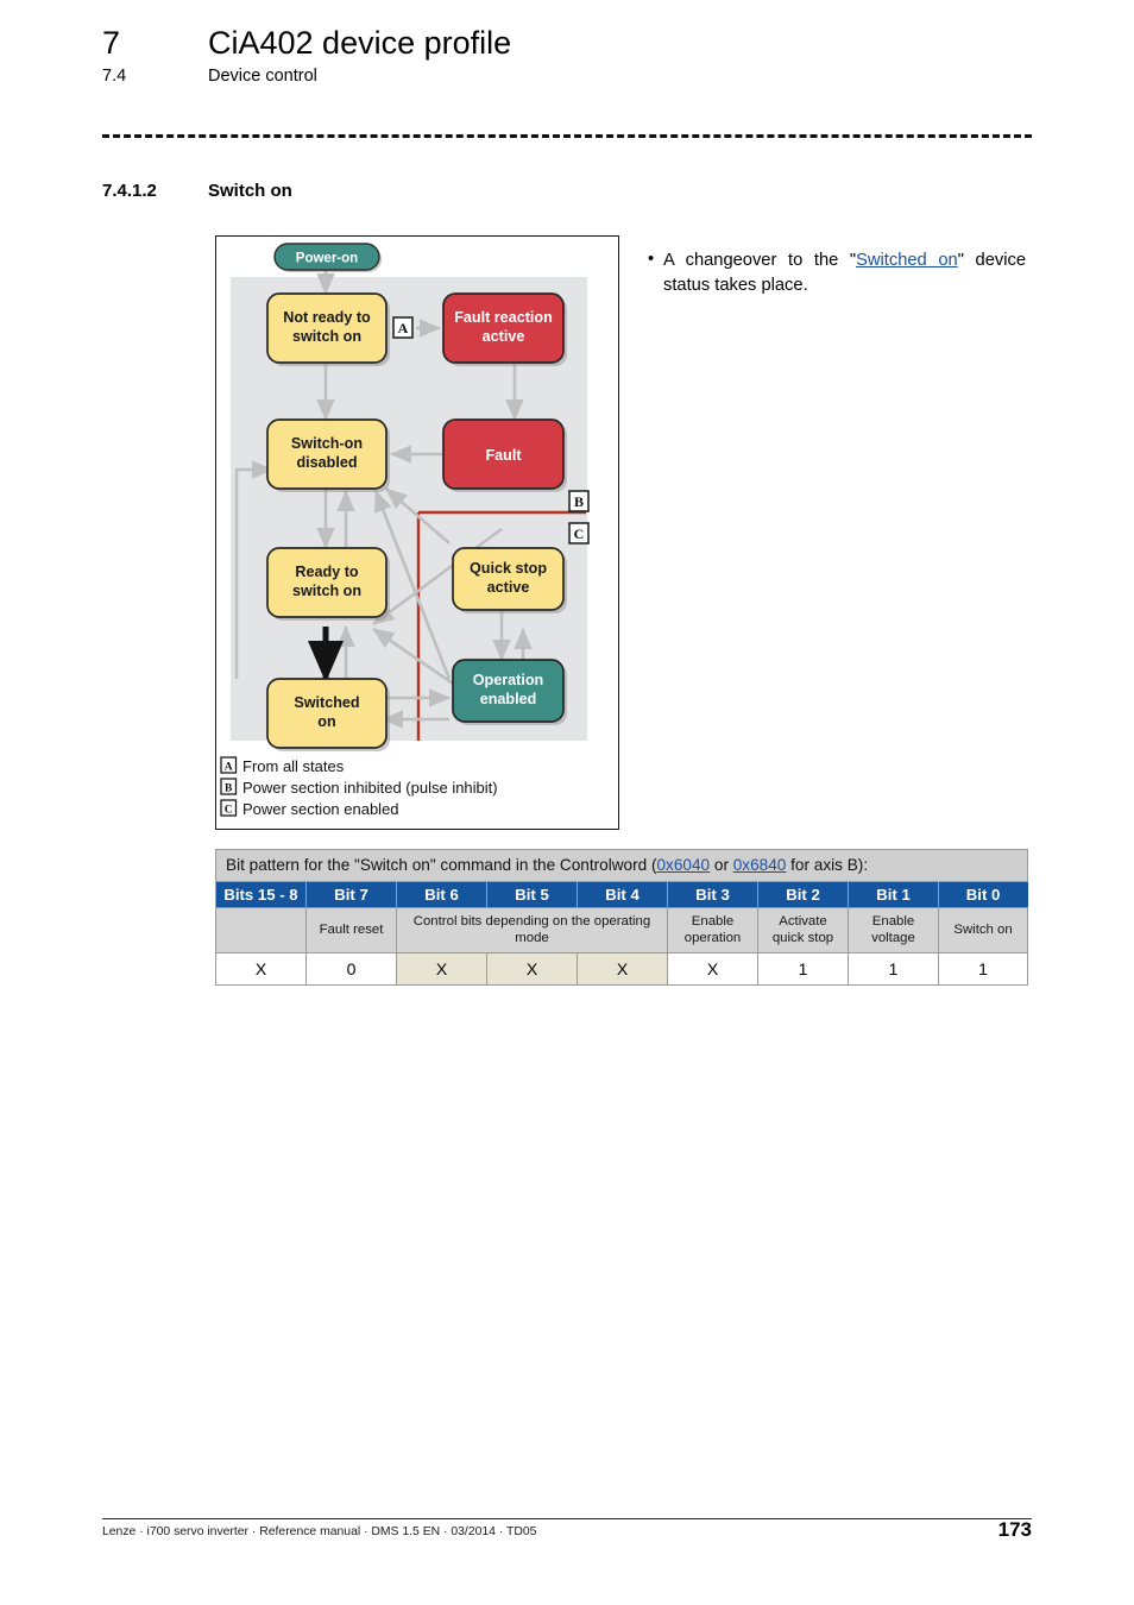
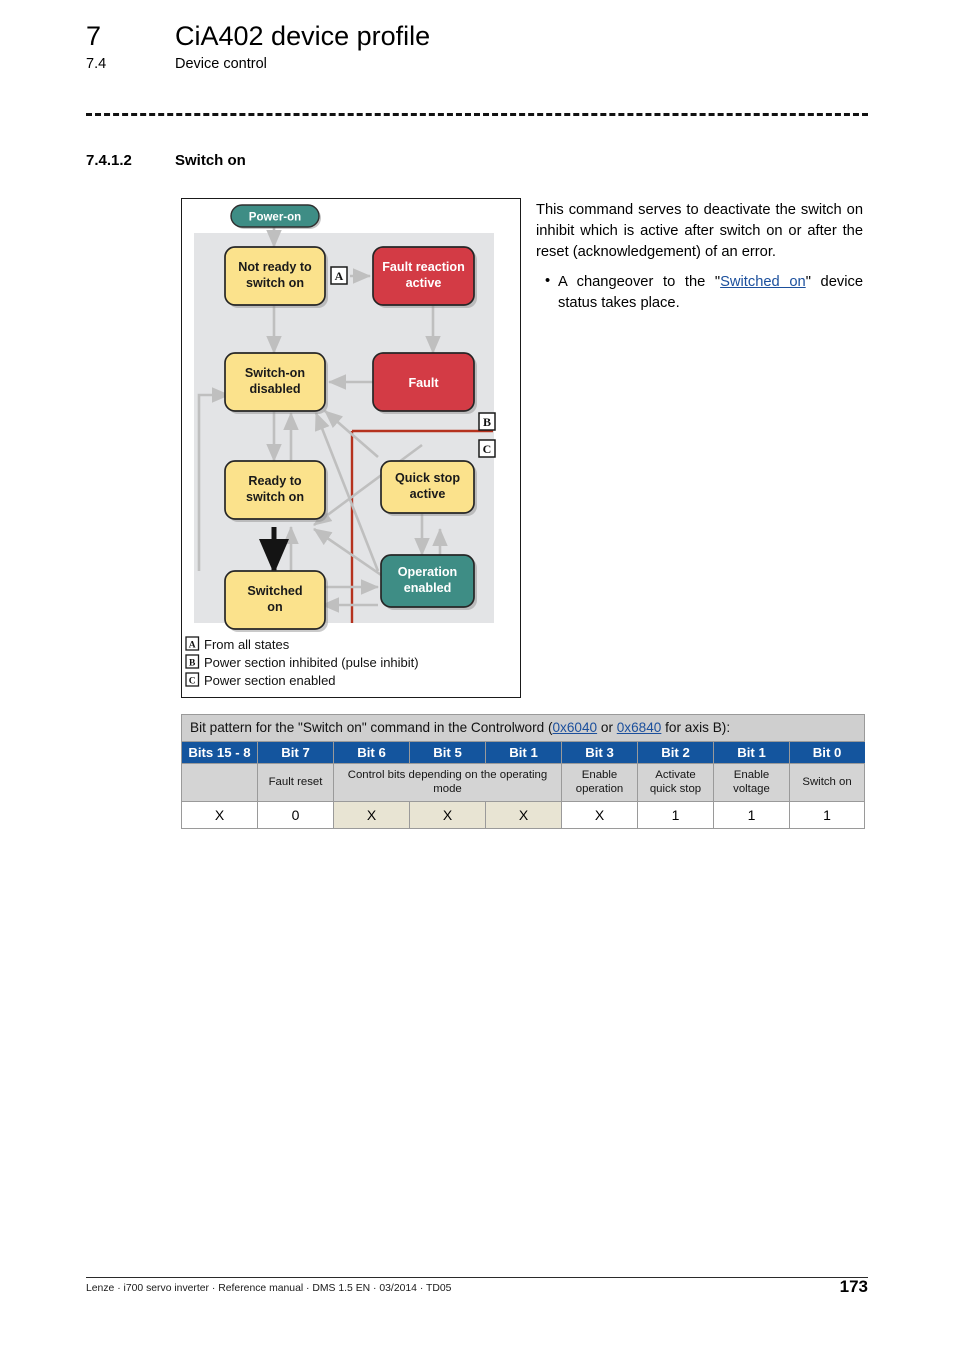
  7
  CiA402 device profile
  7.4
  Device control
  7.4.1.2
  Switch on
  Power-on
  Not ready to
  switch on
  Fault reaction
  active
  A
  Switch-on
  disabled
  Fault
  B
  C
  Ready to
  switch on
  Quick stop
  active
  Switched
  on
  Operation
  enabled
  A
  From all states
  B
  Power section inhibited (pulse inhibit)
  C
  Power section enabled
+ This command serves to deactivate the switch on inhibit which is active after switch on or after the reset (acknowledgement) of an error.
  A changeover to the "Switched on" device status takes place.
  Bit pattern for the "Switch on" command in the Controlword (0x6040 or 0x6840 for axis B):
- Bits 15 - 8	Bit 7	Bit 6	Bit 5	Bit 4	Bit 3	Bit 2	Bit 1	Bit 0
+ Bits 15 - 8	Bit 7	Bit 6	Bit 5	Bit 1	Bit 3	Bit 2	Bit 1	Bit 0
  	Fault reset	Control bits depending on the operating mode	Enable operation	Activate quick stop	Enable voltage	Switch on
  X	0	X	X	X	X	1	1	1
  Lenze · i700 servo inverter · Reference manual · DMS 1.5 EN · 03/2014 · TD05
  173
